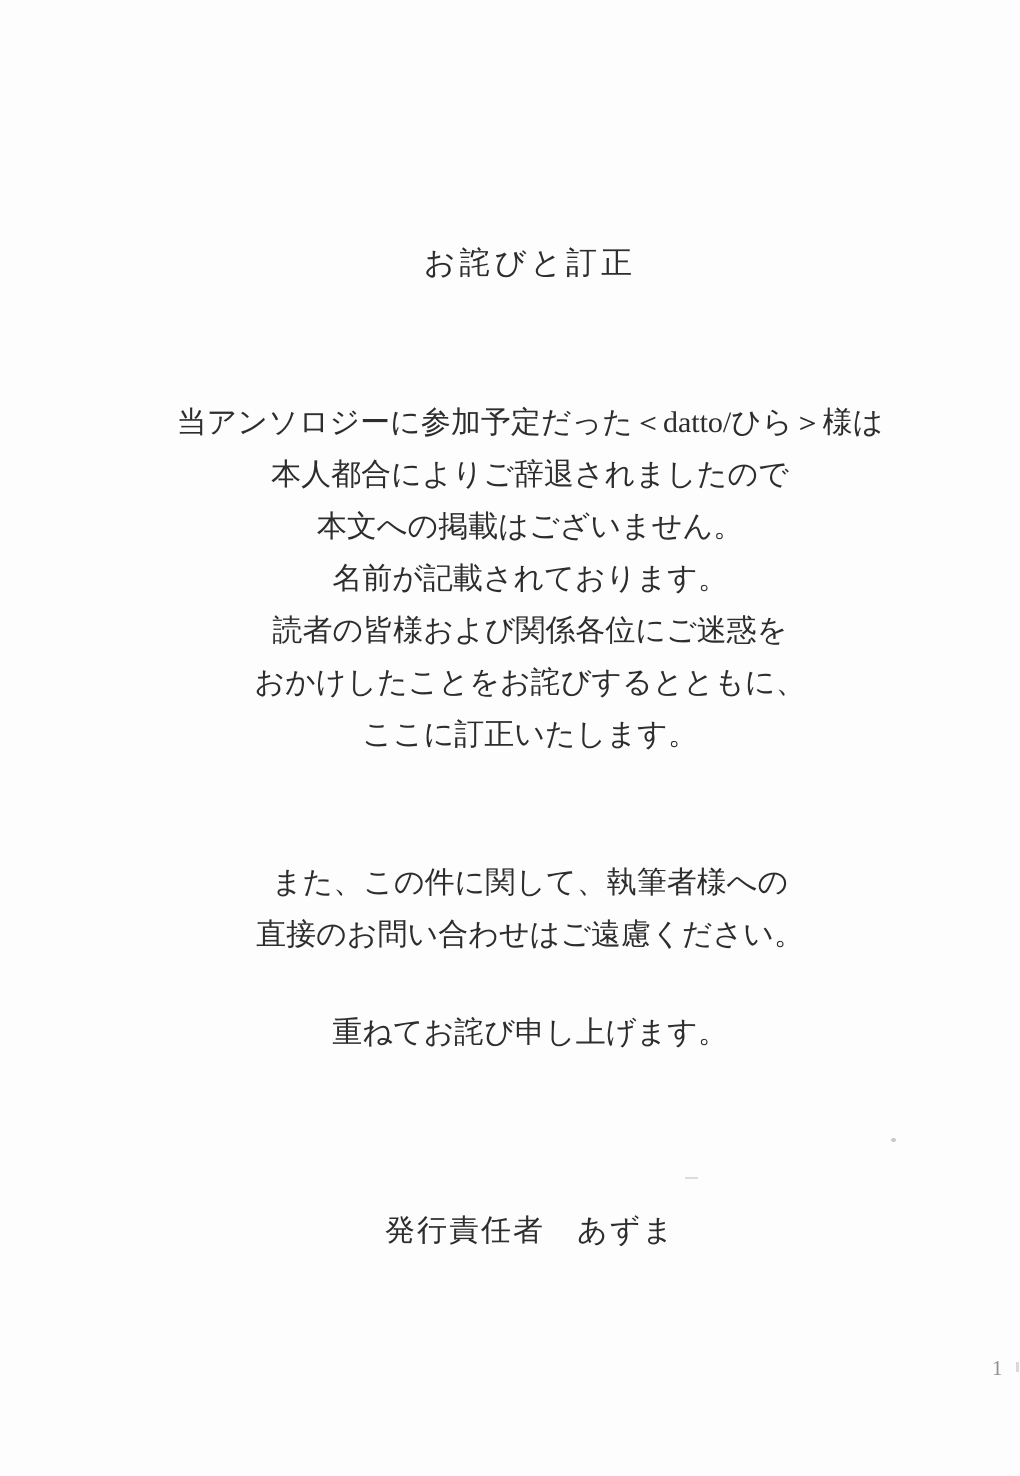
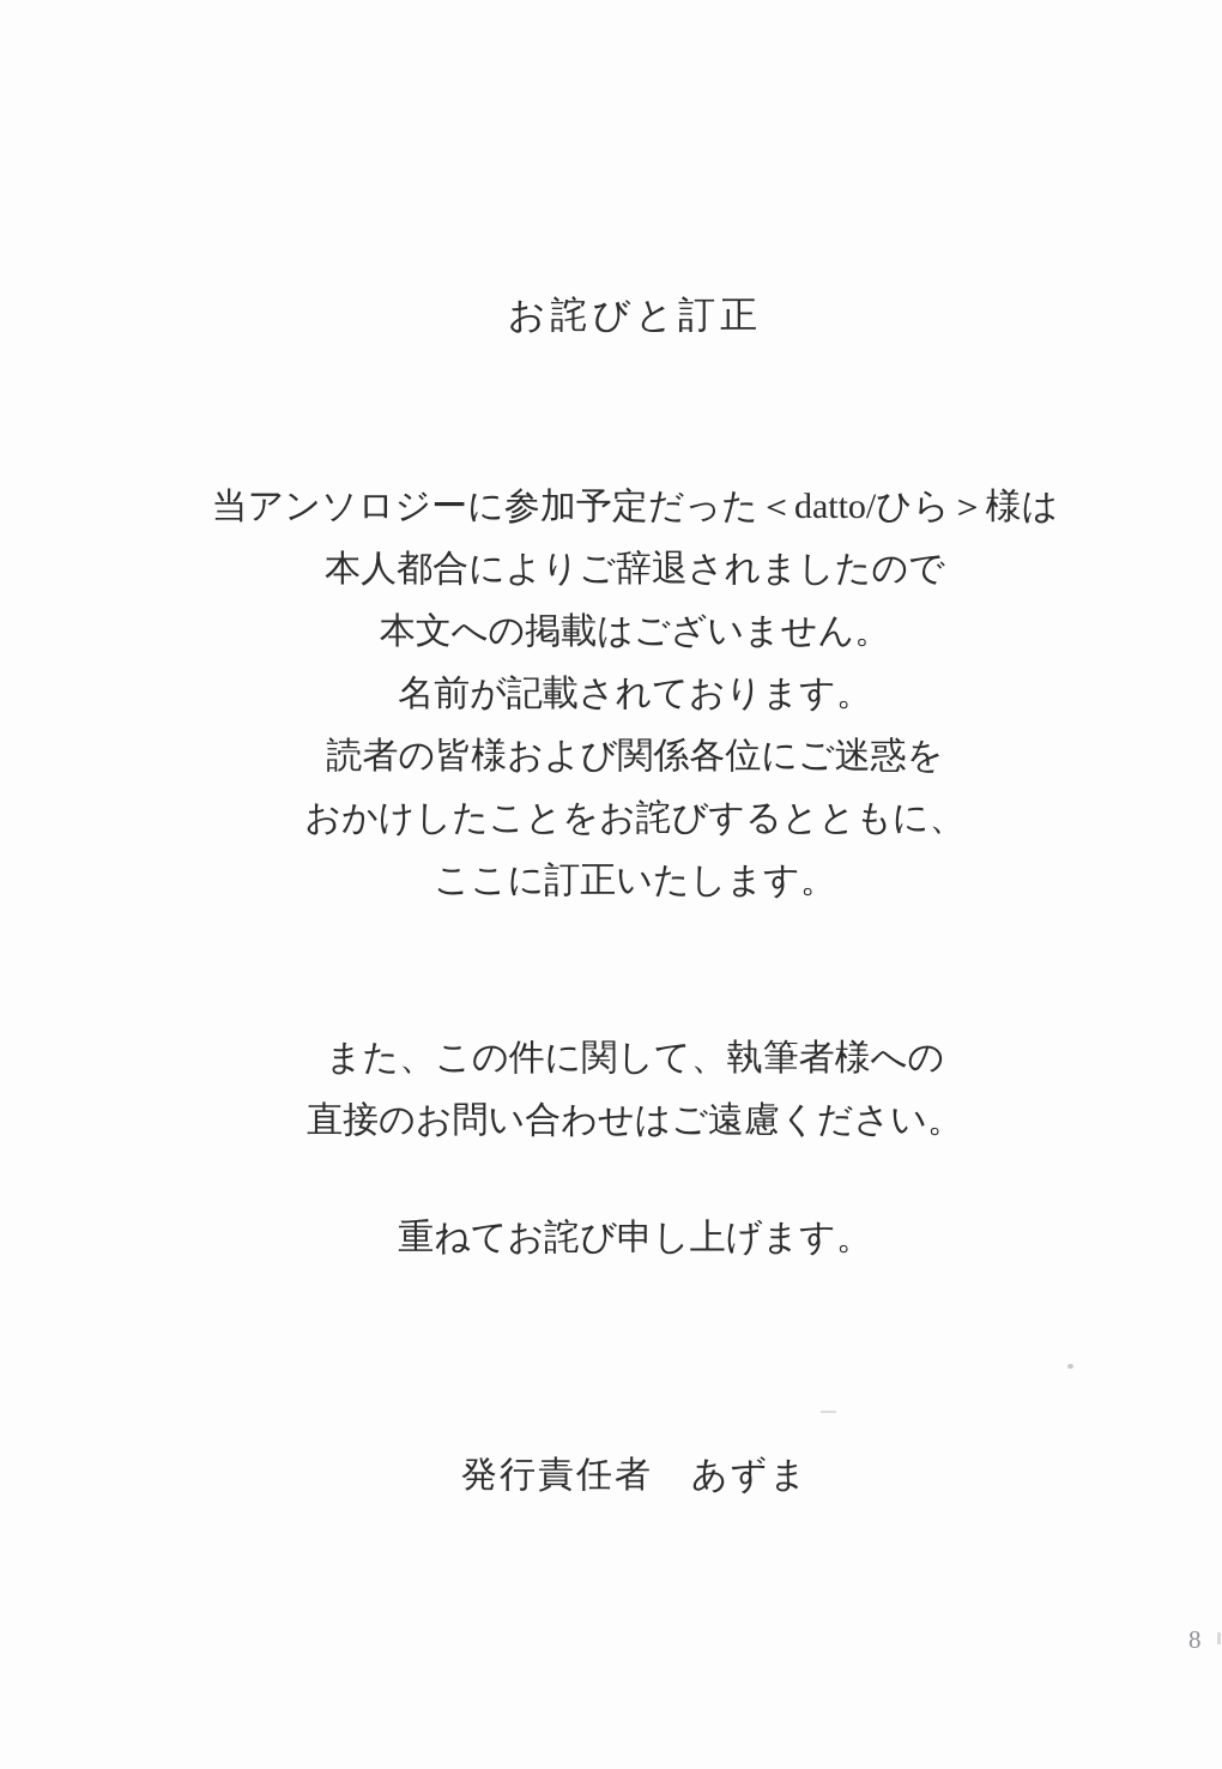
  お詫びと訂正
  当アンソロジーに参加予定だった＜datto/ひら＞様は
  本人都合によりご辞退されましたので
  本文への掲載はございません。
  名前が記載されております。
  読者の皆様および関係各位にご迷惑を
  おかけしたことをお詫びするとともに、
  ここに訂正いたします。
  また、この件に関して、執筆者様への
  直接のお問い合わせはご遠慮ください。
  重ねてお詫び申し上げます。
  発行責任者 あずま
- 1
+ 8
